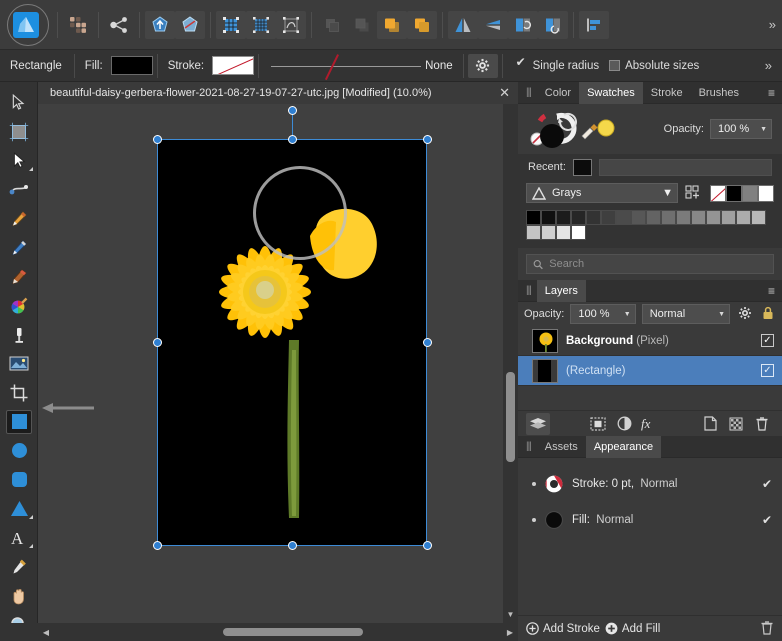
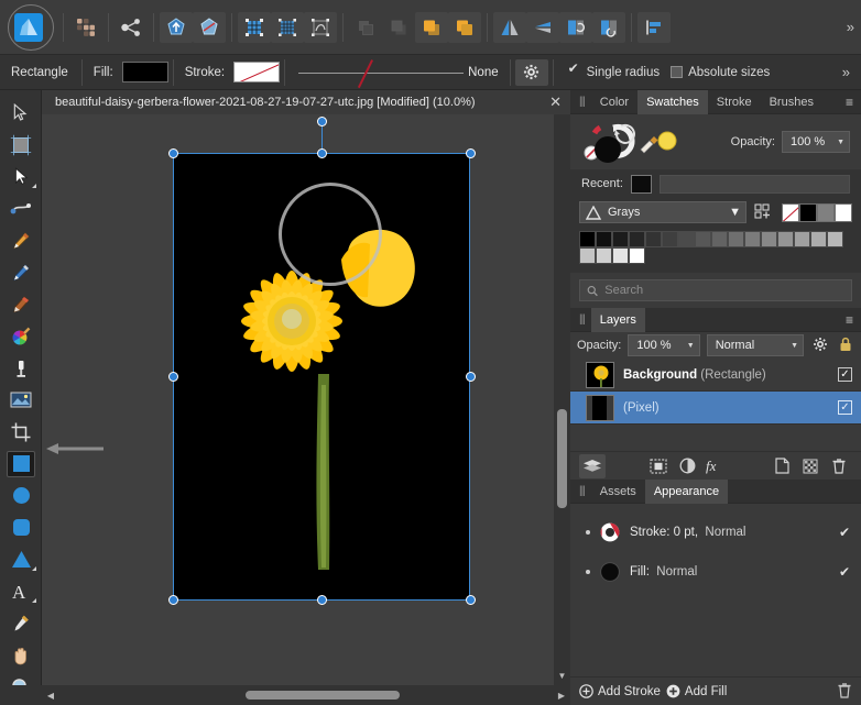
  »
  Rectangle
  Fill:
  Stroke:
  None
  Single radius
  Absolute sizes
  »
  beautiful-daisy-gerbera-flower-2021-08-27-19-07-27-utc.jpg [Modified] (10.0%)
  ✕
  A
  ▼
  ◀
  ▶
  |||
  Color
  Swatches
  Stroke
  Brushes
  ≡
  Opacity:
  100 %
  Recent:
  Grays
  ▼
  Search
  |||
  Layers
  ≡
  Opacity:
  100 %
  Normal
- Background (Pixel)
+ Background (Rectangle)
  ✓
- (Rectangle)
+ (Pixel)
  ✓
  fx
  |||
  Assets
  Appearance
  Stroke: 0 pt, Normal
  ✔
  Fill: Normal
  ✔
  Add Stroke
  Add Fill
